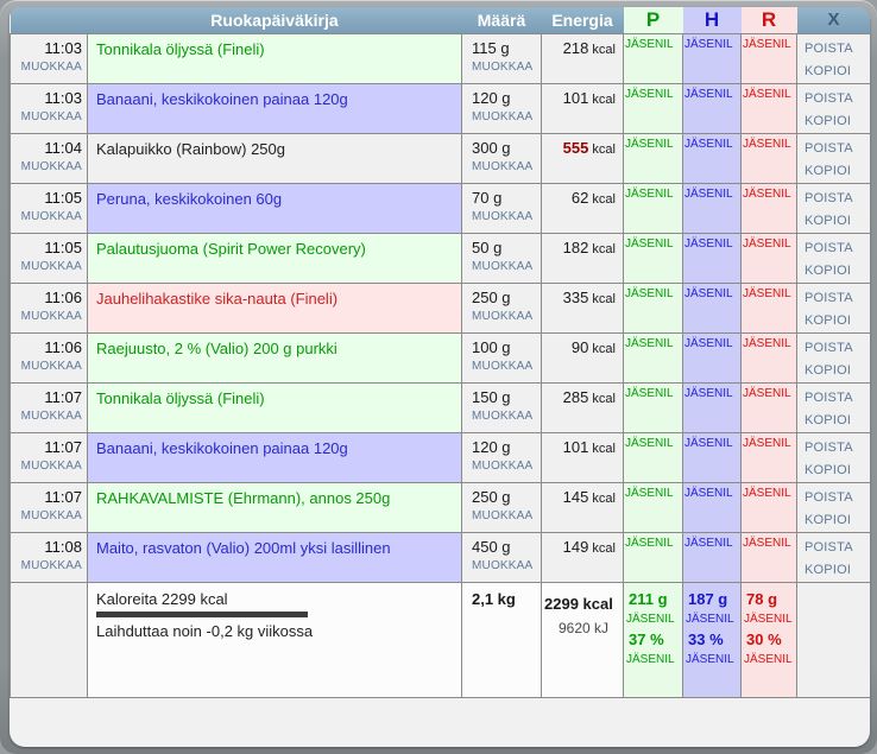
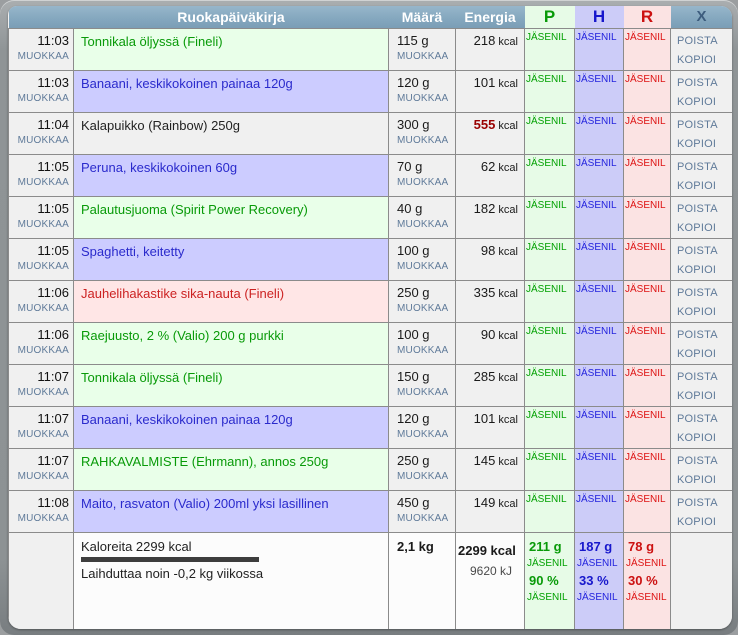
  	Ruokapäiväkirja	Määrä	Energia	P	H	R	X
  11:03MUOKKAA	Tonnikala öljyssä (Fineli)	115 gMUOKKAA	218 kcal	JÄSENIL	JÄSENIL	JÄSENIL	POISTAKOPIOI
  11:03MUOKKAA	Banaani, keskikokoinen painaa 120g	120 gMUOKKAA	101 kcal	JÄSENIL	JÄSENIL	JÄSENIL	POISTAKOPIOI
  11:04MUOKKAA	Kalapuikko (Rainbow) 250g	300 gMUOKKAA	555 kcal	JÄSENIL	JÄSENIL	JÄSENIL	POISTAKOPIOI
  11:05MUOKKAA	Peruna, keskikokoinen 60g	70 gMUOKKAA	62 kcal	JÄSENIL	JÄSENIL	JÄSENIL	POISTAKOPIOI
- 11:05MUOKKAA	Palautusjuoma (Spirit Power Recovery)	50 gMUOKKAA	182 kcal	JÄSENIL	JÄSENIL	JÄSENIL	POISTAKOPIOI
+ 11:05MUOKKAA	Palautusjuoma (Spirit Power Recovery)	40 gMUOKKAA	182 kcal	JÄSENIL	JÄSENIL	JÄSENIL	POISTAKOPIOI
+ 11:05MUOKKAA	Spaghetti, keitetty	100 gMUOKKAA	98 kcal	JÄSENIL	JÄSENIL	JÄSENIL	POISTAKOPIOI
  11:06MUOKKAA	Jauhelihakastike sika-nauta (Fineli)	250 gMUOKKAA	335 kcal	JÄSENIL	JÄSENIL	JÄSENIL	POISTAKOPIOI
  11:06MUOKKAA	Raejuusto, 2 % (Valio) 200 g purkki	100 gMUOKKAA	90 kcal	JÄSENIL	JÄSENIL	JÄSENIL	POISTAKOPIOI
  11:07MUOKKAA	Tonnikala öljyssä (Fineli)	150 gMUOKKAA	285 kcal	JÄSENIL	JÄSENIL	JÄSENIL	POISTAKOPIOI
  11:07MUOKKAA	Banaani, keskikokoinen painaa 120g	120 gMUOKKAA	101 kcal	JÄSENIL	JÄSENIL	JÄSENIL	POISTAKOPIOI
  11:07MUOKKAA	RAHKAVALMISTE (Ehrmann), annos 250g	250 gMUOKKAA	145 kcal	JÄSENIL	JÄSENIL	JÄSENIL	POISTAKOPIOI
  11:08MUOKKAA	Maito, rasvaton (Valio) 200ml yksi lasillinen	450 gMUOKKAA	149 kcal	JÄSENIL	JÄSENIL	JÄSENIL	POISTAKOPIOI
- 	Kaloreita 2299 kcal Laihduttaa noin -0,2 kg viikossa	2,1 kg	2299 kcal 9620 kJ	211 g JÄSENIL 37 % JÄSENIL	187 g JÄSENIL 33 % JÄSENIL	78 g JÄSENIL 30 % JÄSENIL
+ 	Kaloreita 2299 kcal Laihduttaa noin -0,2 kg viikossa	2,1 kg	2299 kcal 9620 kJ	211 g JÄSENIL 90 % JÄSENIL	187 g JÄSENIL 33 % JÄSENIL	78 g JÄSENIL 30 % JÄSENIL
